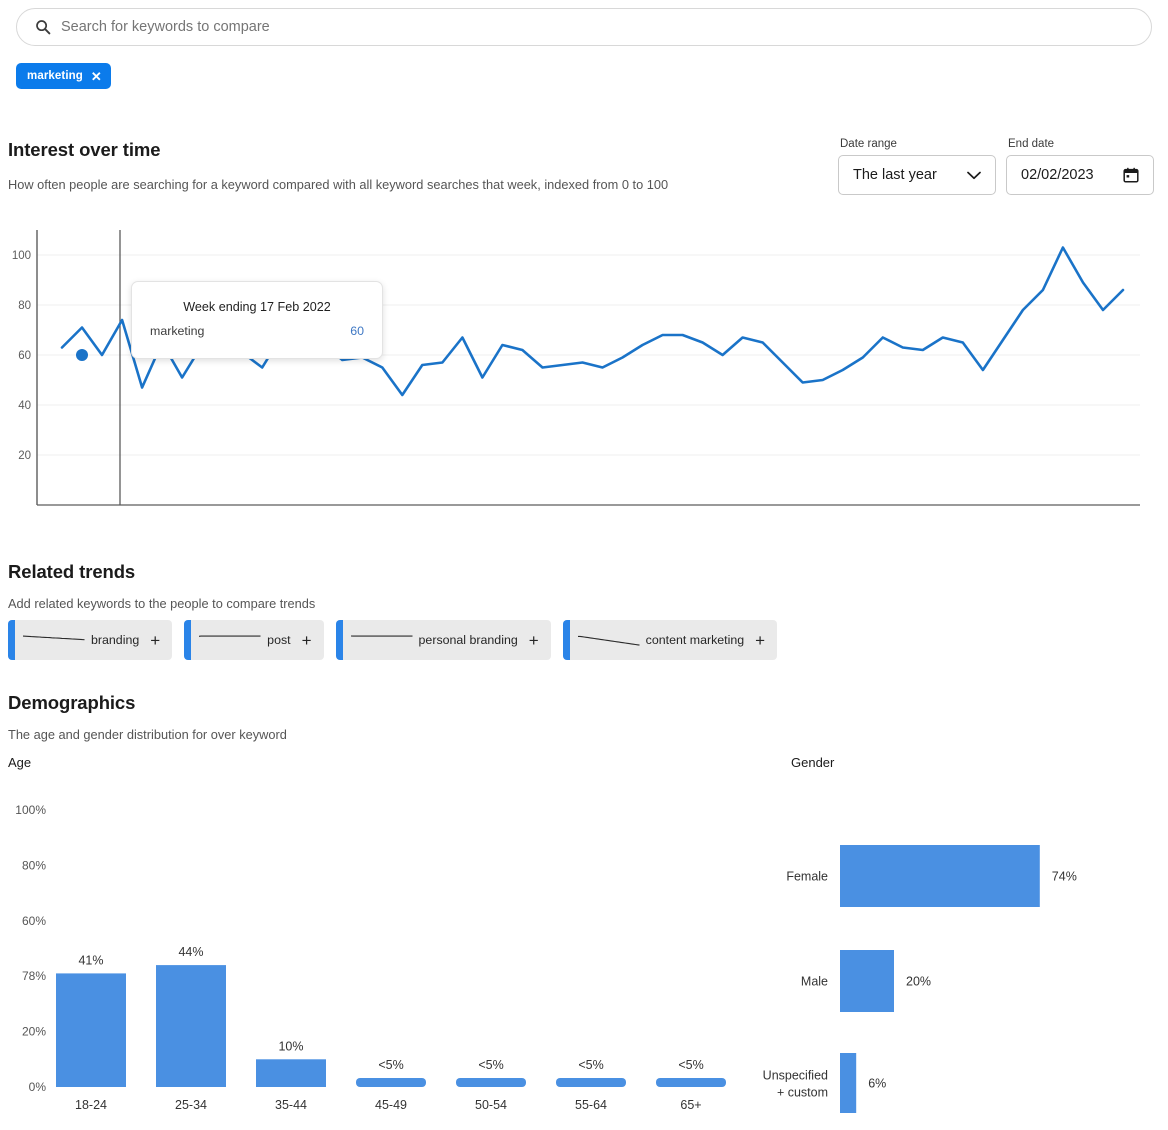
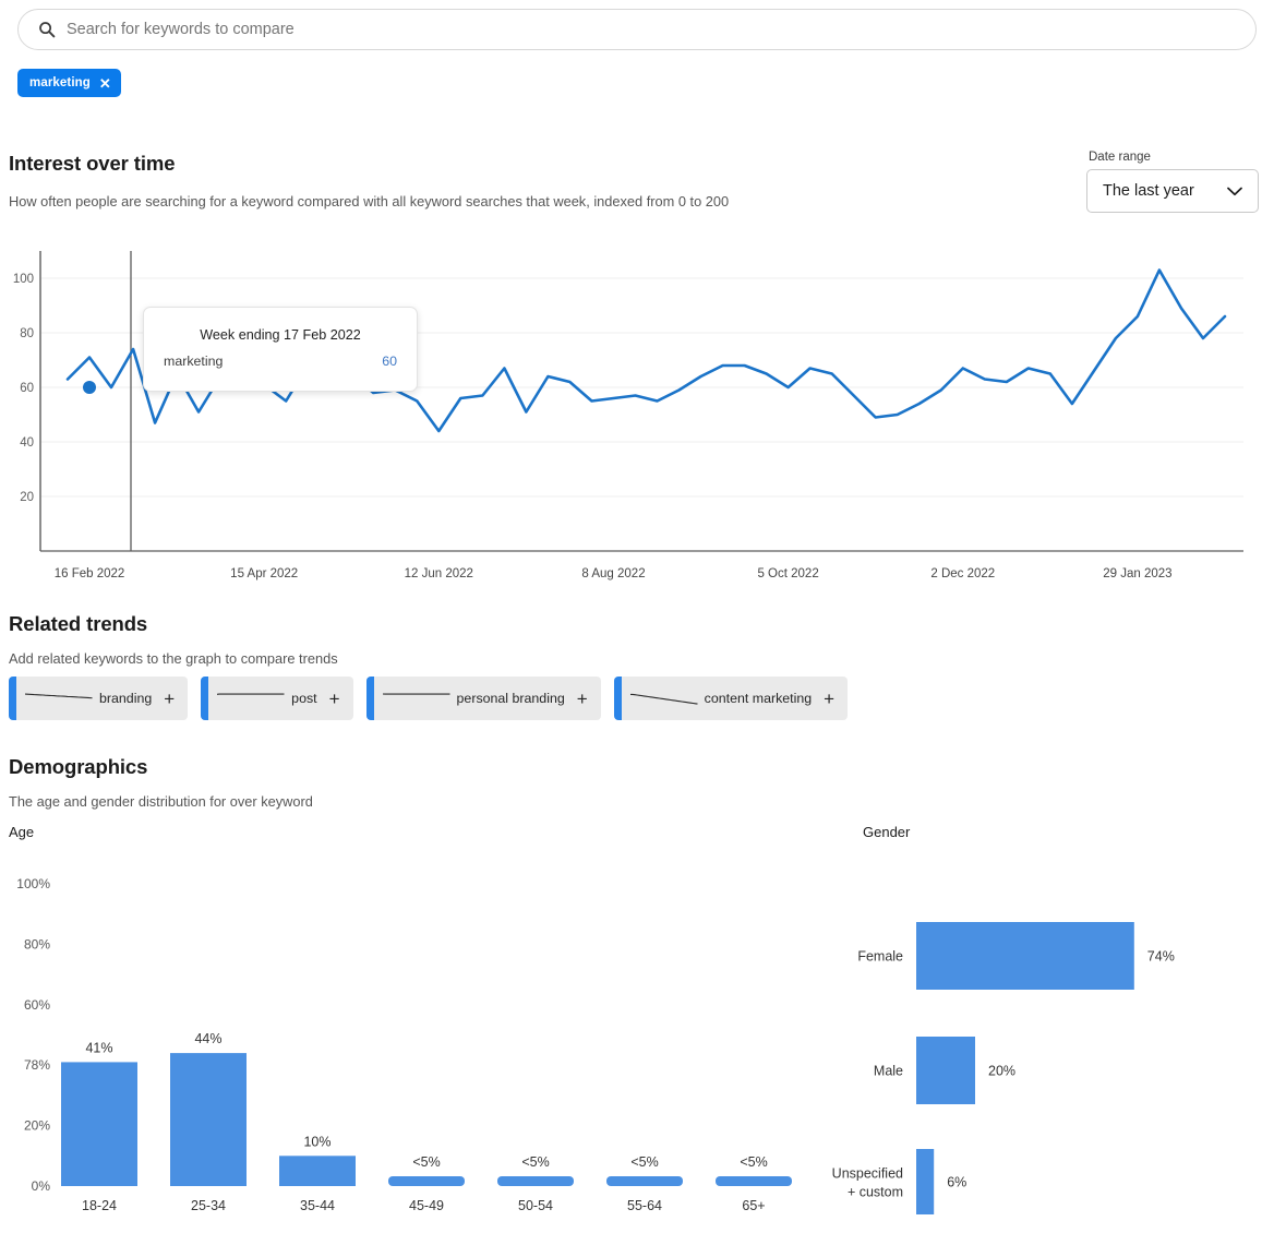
  Search for keywords to compare
  marketing
  ✕
  Interest over time
- How often people are searching for a keyword compared with all keyword searches that week, indexed from 0 to 100
+ How often people are searching for a keyword compared with all keyword searches that week, indexed from 0 to 200
  Date range
  The last year
- End date
- 02/02/2023
  100
  80
  60
  40
  20
+ 16 Feb 2022
+ 15 Apr 2022
+ 12 Jun 2022
+ 8 Aug 2022
+ 5 Oct 2022
+ 2 Dec 2022
+ 29 Jan 2023
  Week ending 17 Feb 2022
  marketing
  60
  Related trends
- Add related keywords to the people to compare trends
+ Add related keywords to the graph to compare trends
  branding
  +
  post
  +
  personal branding
  +
  content marketing
  +
  Demographics
  The age and gender distribution for over keyword
  Age
  Gender
  100%
  80%
  60%
  78%
  20%
  0%
  41%
  18-24
  44%
  25-34
  10%
  35-44
  <5%
  45-49
  <5%
  50-54
  <5%
  55-64
  <5%
  65+
  74%
  Female
  20%
  Male
  6%
  Unspecified
  + custom
